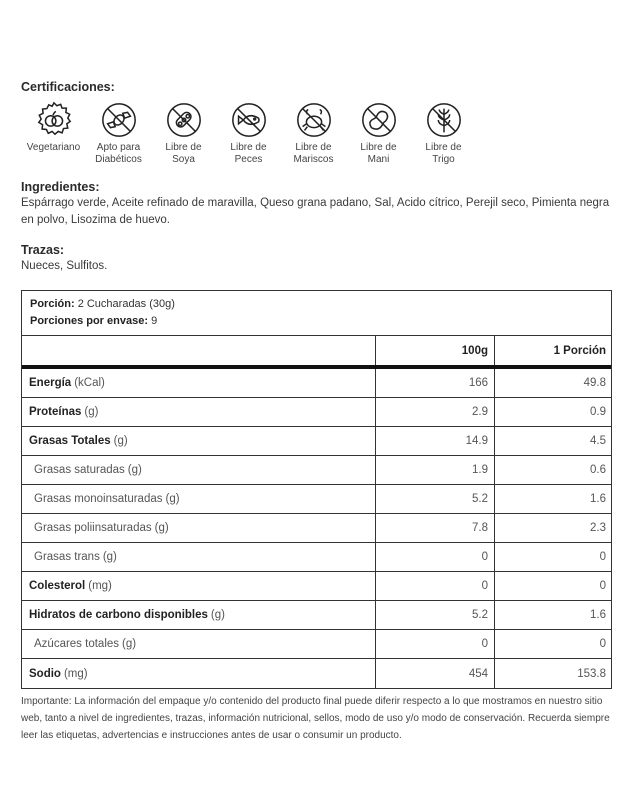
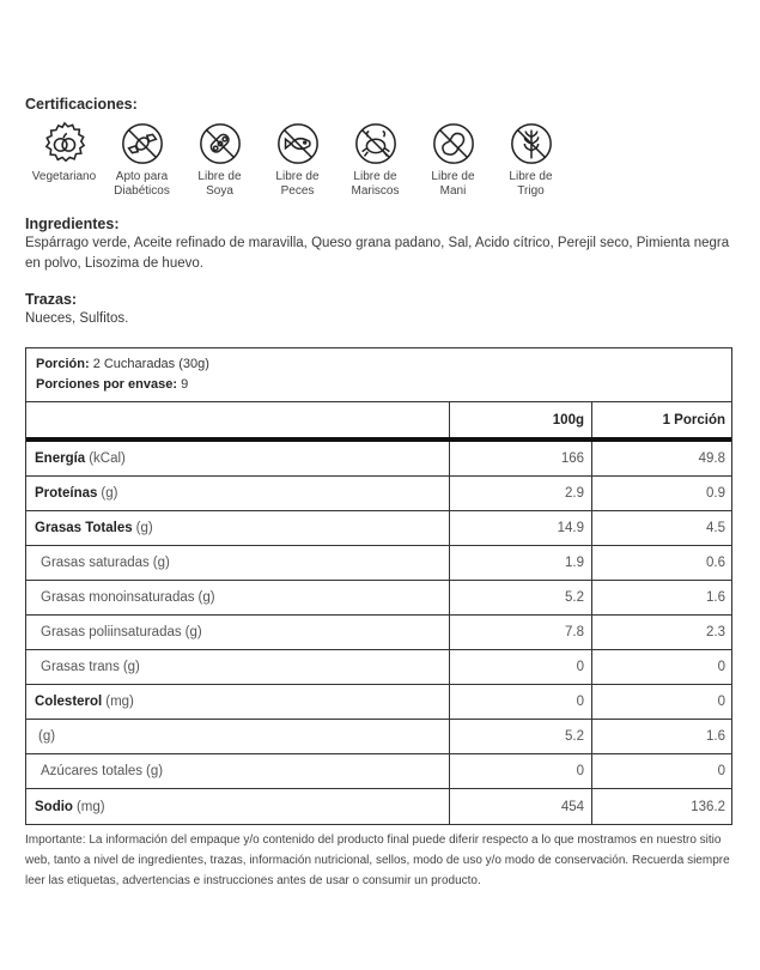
  Certificaciones:
  Vegetariano
  Apto para
  Diabéticos
  Libre de
  Soya
  Libre de
  Peces
  Libre de
  Mariscos
  Libre de
  Mani
  Libre de
  Trigo
  Ingredientes:
  Espárrago verde, Aceite refinado de maravilla, Queso grana padano, Sal, Acido cítrico, Perejil seco, Pimienta negra en polvo, Lisozima de huevo.
  Trazas:
  Nueces, Sulfitos.
  Porción: 2 Cucharadas (30g)
  Porciones por envase: 9
  100g
  1 Porción
  Energía
  (kCal)
  166
  49.8
  Proteínas
  (g)
  2.9
  0.9
  Grasas Totales
  (g)
  14.9
  4.5
  Grasas saturadas
  (g)
  1.9
  0.6
  Grasas monoinsaturadas
  (g)
  5.2
  1.6
  Grasas poliinsaturadas
  (g)
  7.8
  2.3
  Grasas trans
  (g)
  0
  0
  Colesterol
  (mg)
  0
  0
- Hidratos de carbono disponibles
  (g)
  5.2
  1.6
  Azúcares totales
  (g)
  0
  0
  Sodio
  (mg)
  454
- 153.8
+ 136.2
  Importante: La información del empaque y/o contenido del producto final puede diferir respecto a lo que mostramos en nuestro sitio web, tanto a nivel de ingredientes, trazas, información nutricional, sellos, modo de uso y/o modo de conservación. Recuerda siempre leer las etiquetas, advertencias e instrucciones antes de usar o consumir un producto.
